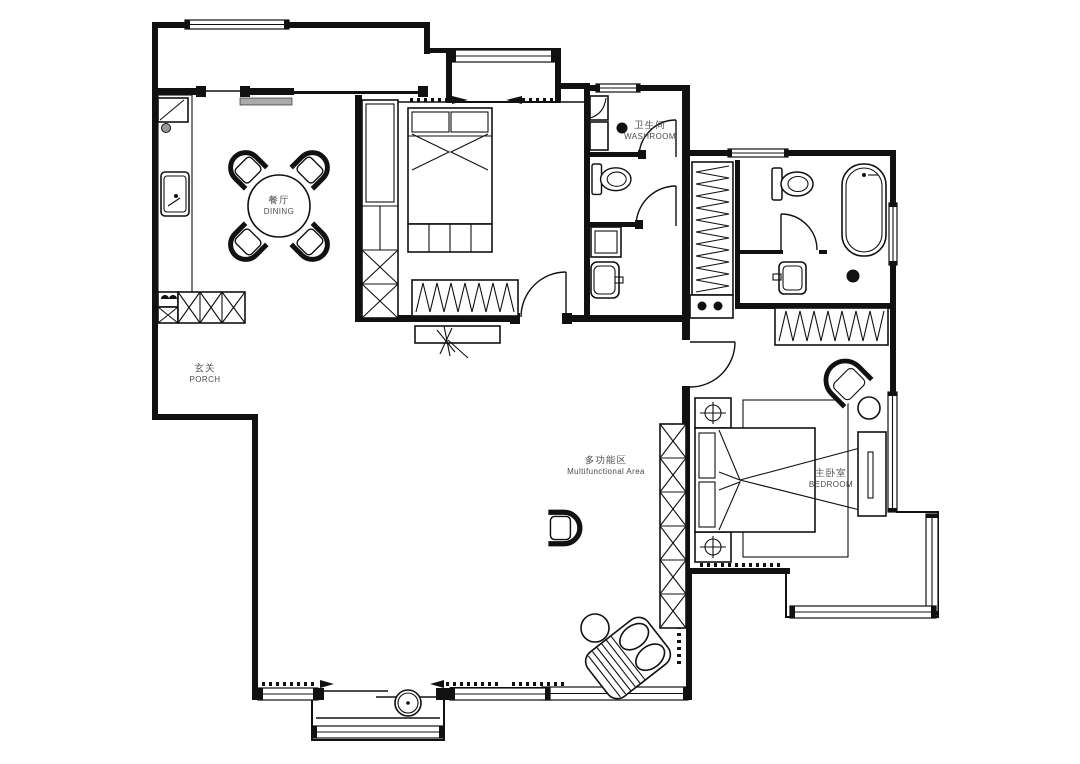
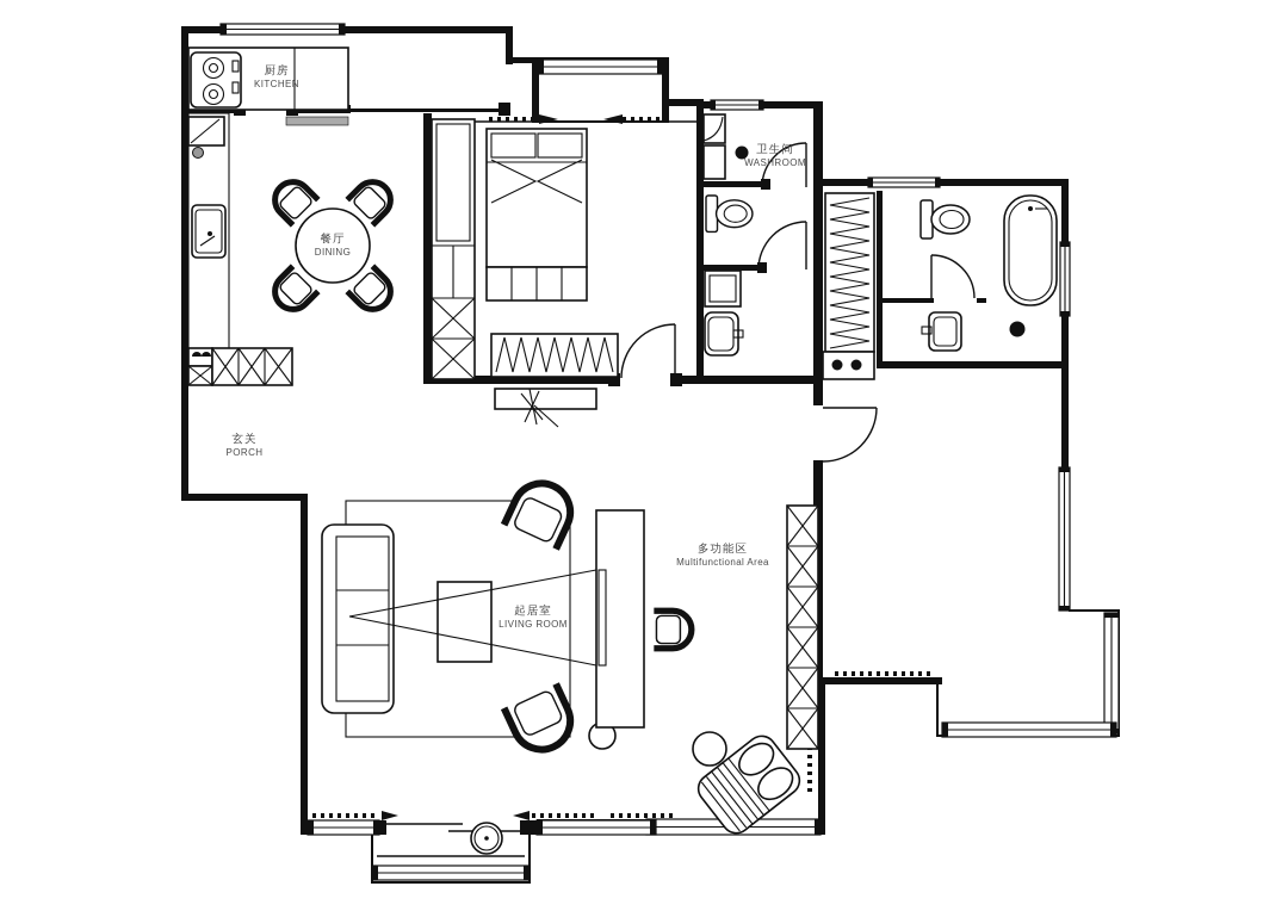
+ 厨房
+ KITCHEN
  餐厅
  DINING
  玄关
  PORCH
  卫生间
  WASHROOM
- 主卧室
- BEDROOM
  多功能区
  Multifunctional Area
+ 起居室
+ LIVING ROOM
